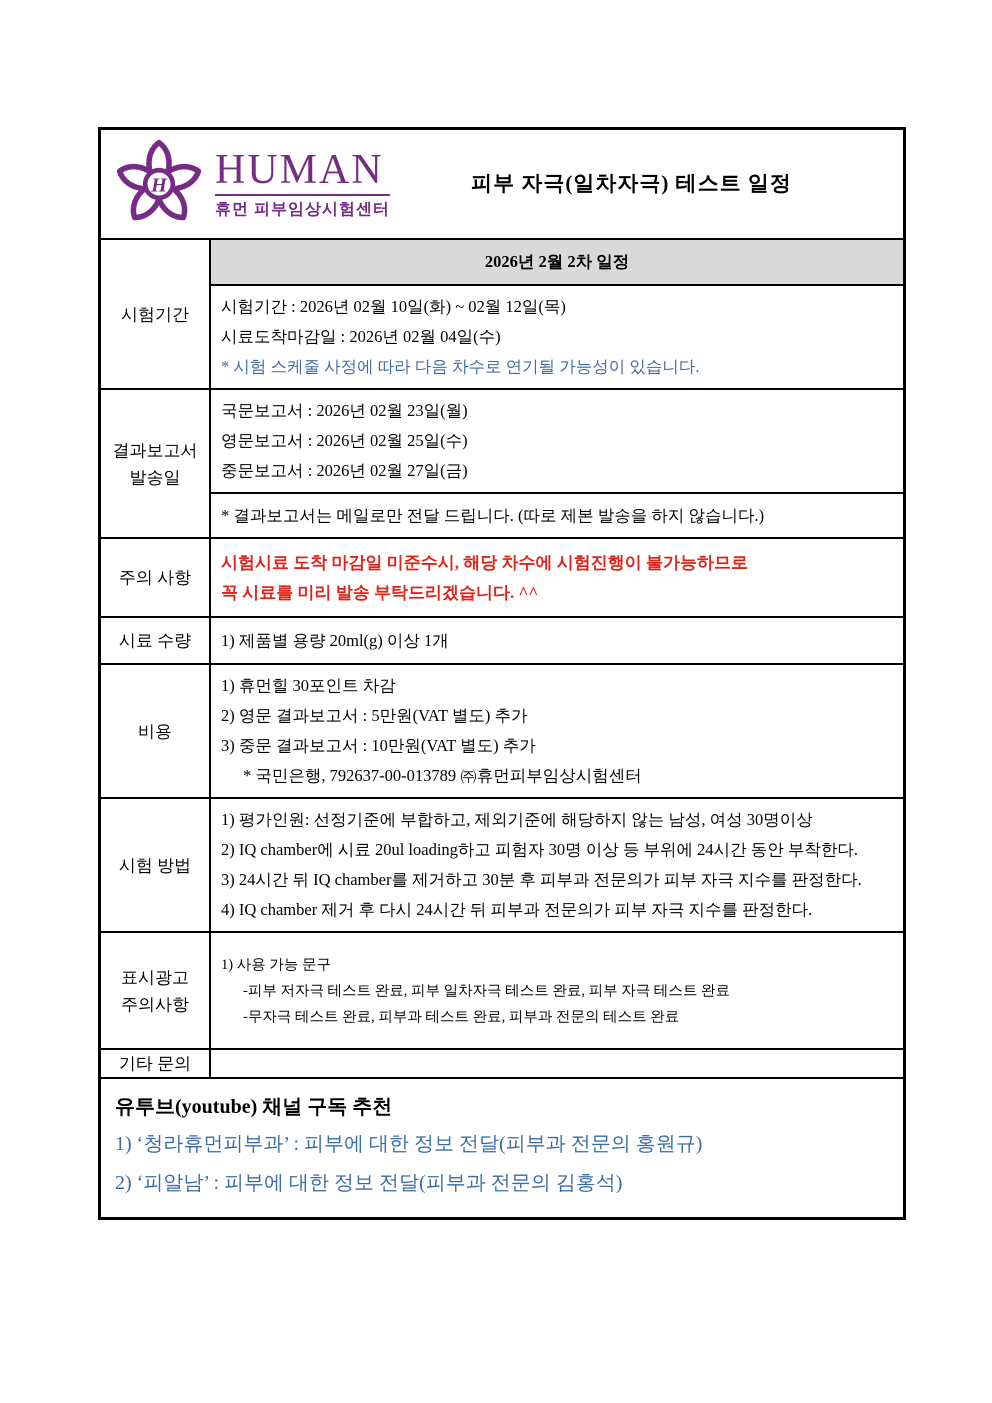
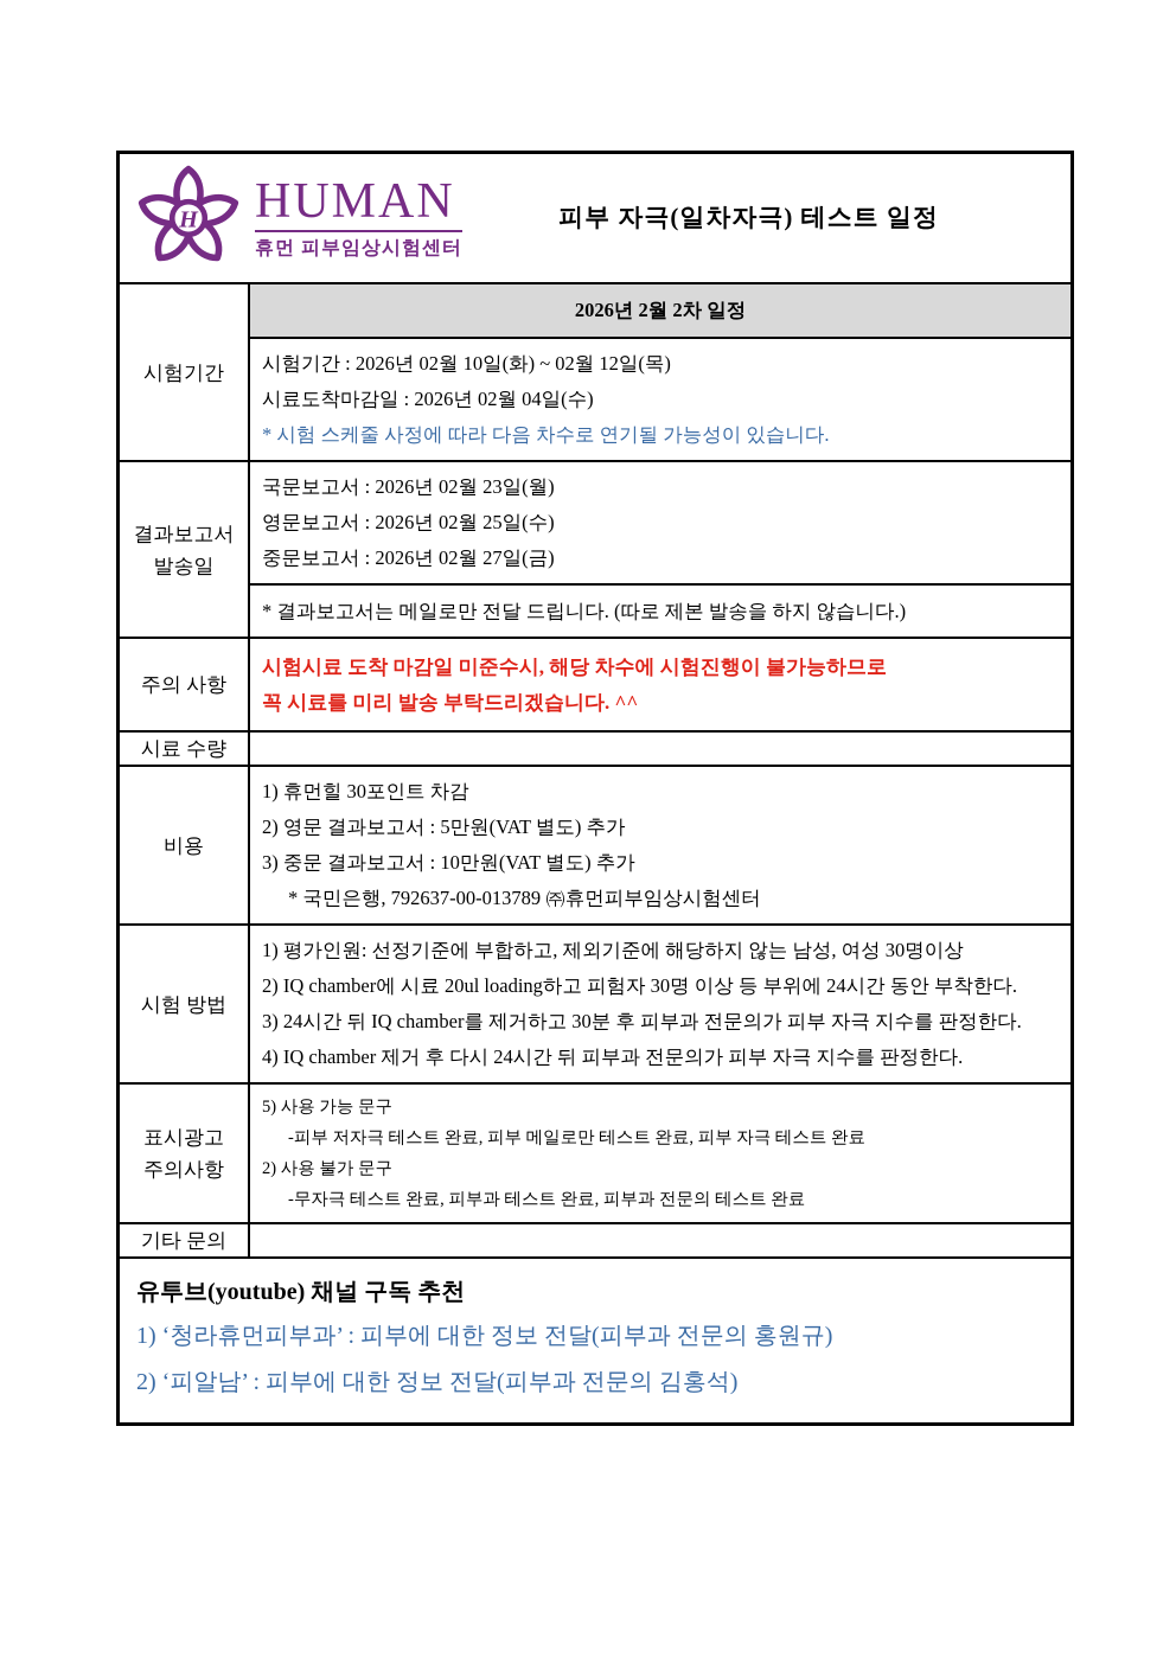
  H
  HUMAN
  휴먼 피부임상시험센터
  피부 자극(일차자극) 테스트 일정
  시험기간
  2026년 2월 2차 일정
  시험기간 : 2026년 02월 10일(화) ~ 02월 12일(목)
  시료도착마감일 : 2026년 02월 04일(수)
  * 시험 스케줄 사정에 따라 다음 차수로 연기될 가능성이 있습니다.
  결과보고서
  발송일
  국문보고서 : 2026년 02월 23일(월)
  영문보고서 : 2026년 02월 25일(수)
  중문보고서 : 2026년 02월 27일(금)
  * 결과보고서는 메일로만 전달 드립니다. (따로 제본 발송을 하지 않습니다.)
  주의 사항
  시험시료 도착 마감일 미준수시, 해당 차수에 시험진행이 불가능하므로
  꼭 시료를 미리 발송 부탁드리겠습니다. ^^
  시료 수량
- 1) 제품별 용량 20ml(g) 이상 1개
  비용
  1) 휴먼힐 30포인트 차감
  2) 영문 결과보고서 : 5만원(VAT 별도) 추가
  3) 중문 결과보고서 : 10만원(VAT 별도) 추가
  * 국민은행, 792637-00-013789 ㈜휴먼피부임상시험센터
  시험 방법
  1) 평가인원: 선정기준에 부합하고, 제외기준에 해당하지 않는 남성, 여성 30명이상
  2) IQ chamber에 시료 20ul loading하고 피험자 30명 이상 등 부위에 24시간 동안 부착한다.
  3) 24시간 뒤 IQ chamber를 제거하고 30분 후 피부과 전문의가 피부 자극 지수를 판정한다.
  4) IQ chamber 제거 후 다시 24시간 뒤 피부과 전문의가 피부 자극 지수를 판정한다.
  표시광고
  주의사항
- 1) 사용 가능 문구
+ 5) 사용 가능 문구
- -피부 저자극 테스트 완료, 피부 일차자극 테스트 완료, 피부 자극 테스트 완료
+ -피부 저자극 테스트 완료, 피부 메일로만 테스트 완료, 피부 자극 테스트 완료
+ 2) 사용 불가 문구
  -무자극 테스트 완료, 피부과 테스트 완료, 피부과 전문의 테스트 완료
  기타 문의
  유투브(youtube) 채널 구독 추천
  1) ‘청라휴먼피부과’ : 피부에 대한 정보 전달(피부과 전문의 홍원규)
  2) ‘피알남’ : 피부에 대한 정보 전달(피부과 전문의 김홍석)
